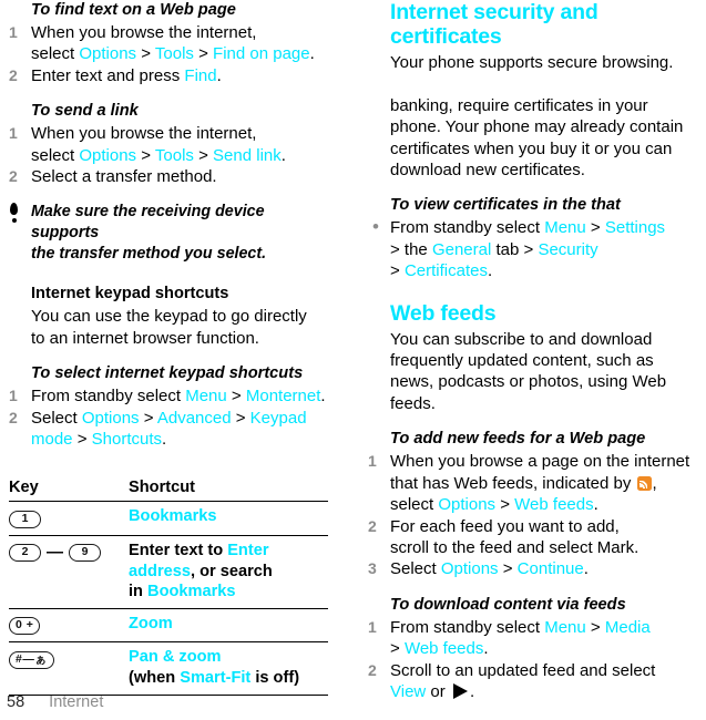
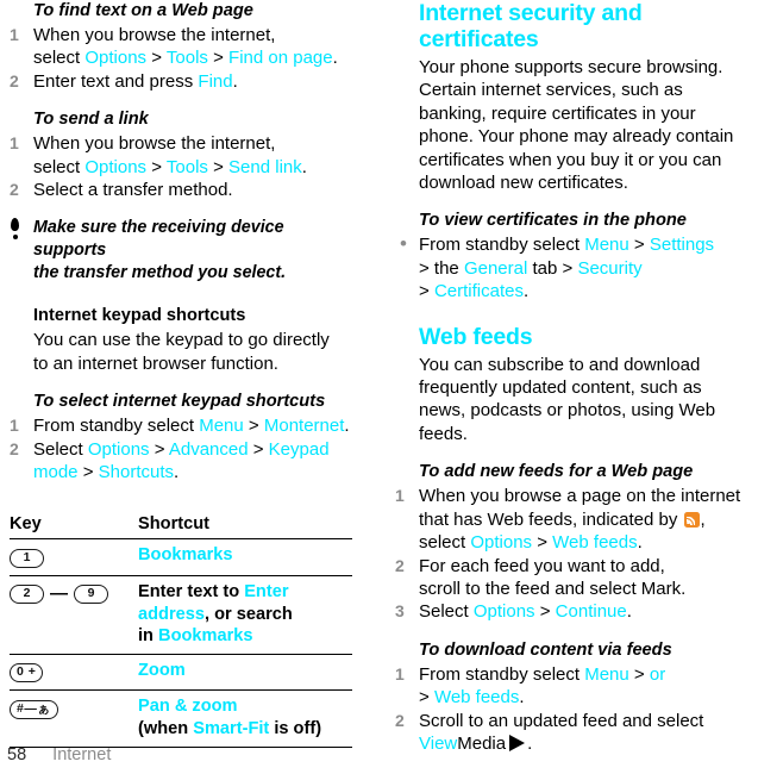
  To find text on a Web page
  1
  When you browse the internet,
  select Options > Tools > Find on page.
  2
  Enter text and press Find.
  To send a link
  1
  When you browse the internet,
  select Options > Tools > Send link.
  2
  Select a transfer method.
  Make sure the receiving device supports
  the transfer method you select.
  Internet keypad shortcuts
  You can use the keypad to go directly
  to an internet browser function.
  To select internet keypad shortcuts
  1
  From standby select Menu > Monternet.
  2
  Select Options > Advanced > Keypad
  mode > Shortcuts.
  Key	Shortcut
  1	Bookmarks
  2 — 9	Enter text to Enteraddress, or searchin Bookmarks
  0 +	Zoom
  #—ぁ	Pan & zoom(when Smart-Fit is off)
  Internet security and certificates
  Your phone supports secure browsing.
+ Certain internet services, such as
  banking, require certificates in your
  phone. Your phone may already contain
  certificates when you buy it or you can
  download new certificates.
- To view certificates in the that
+ To view certificates in the phone
  •
  From standby select Menu > Settings
  > the General tab > Security
  > Certificates.
  Web feeds
  You can subscribe to and download
  frequently updated content, such as
  news, podcasts or photos, using Web
  feeds.
  To add new feeds for a Web page
  1
  When you browse a page on the internet
  that has Web feeds, indicated by ,
  select Options > Web feeds.
  2
  For each feed you want to add,
  scroll to the feed and select Mark.
  3
  Select Options > Continue.
  To download content via feeds
  1
- From standby select Menu > Media
+ From standby select Menu > or
  > Web feeds.
  2
  Scroll to an updated feed and select
- View or .
+ ViewMedia .
  58 Internet
